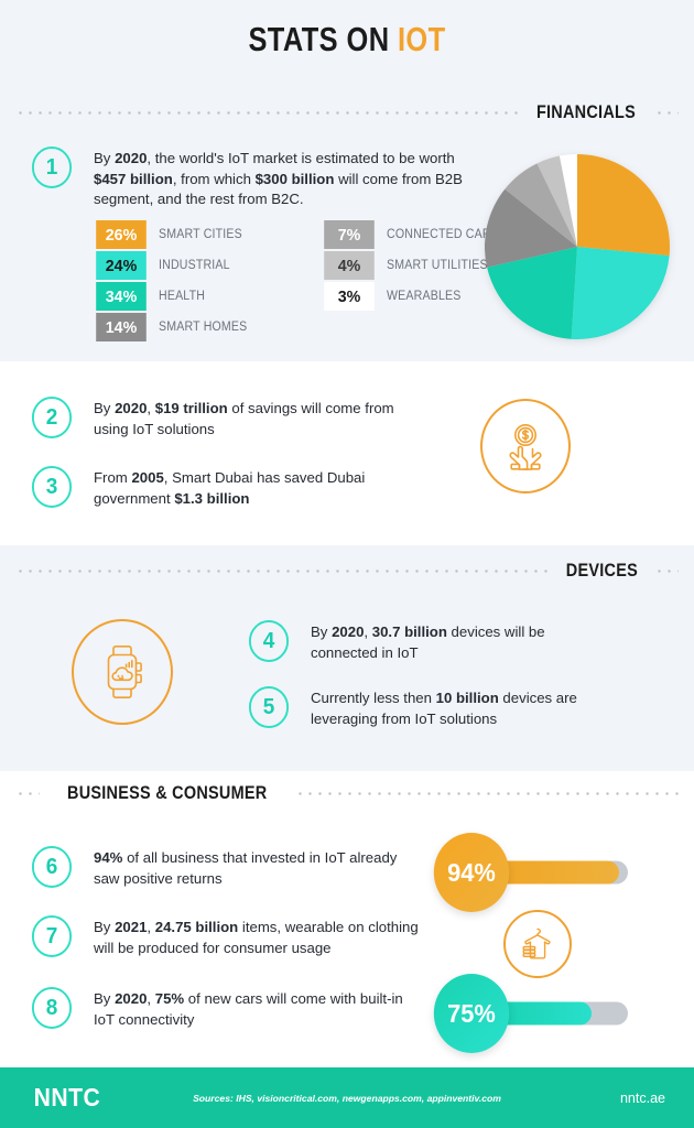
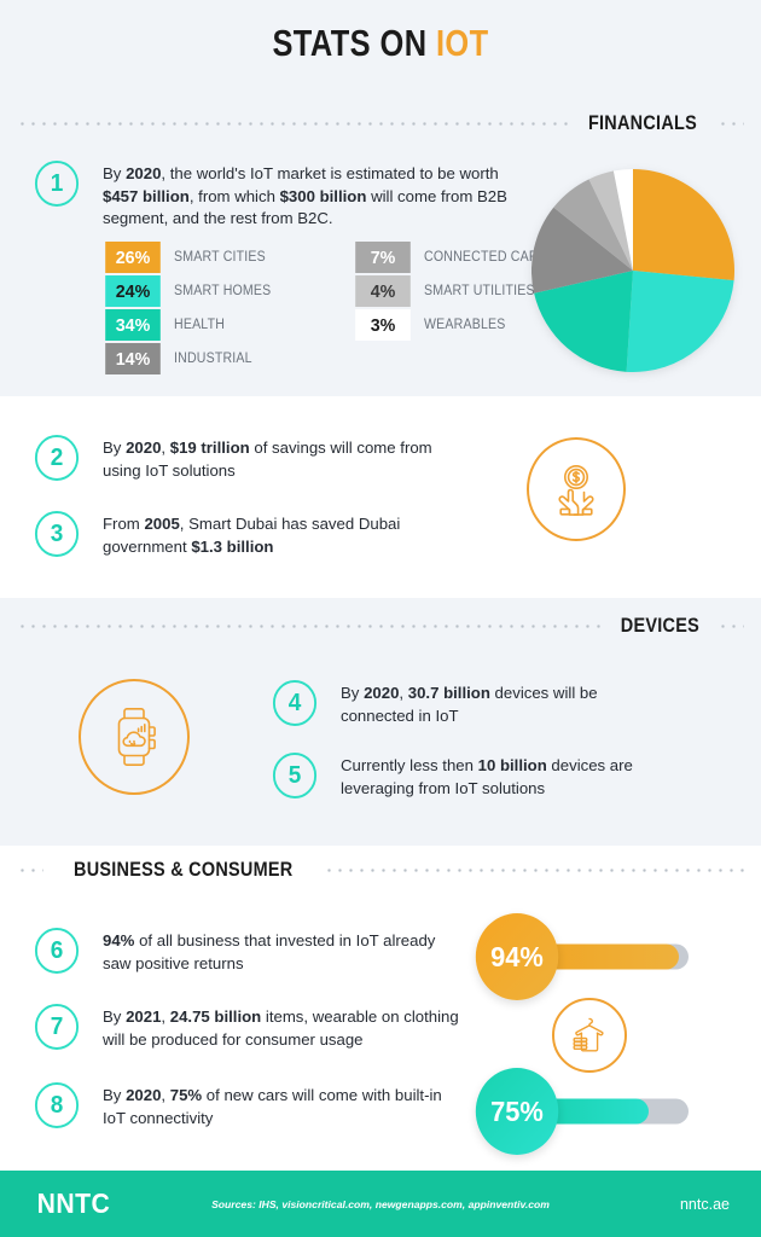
  STATS ON IOT
  FINANCIALS
  1
  By 2020, the world's IoT market is estimated to be worth $457 billion, from which $300 billion will come from B2B segment, and the rest from B2C.
  26%
  SMART CITIES
  24%
- INDUSTRIAL
+ SMART HOMES
  34%
  HEALTH
  14%
- SMART HOMES
+ INDUSTRIAL
  7%
  CONNECTED CA
  4%
  SMART UTILITIES
  3%
  WEARABLES
  2
  By 2020, $19 trillion of savings will come from using IoT solutions
  3
  From 2005, Smart Dubai has saved Dubai government $1.3 billion
  DEVICES
  4
  By 2020, 30.7 billion devices will be connected in IoT
  5
  Currently less then 10 billion devices are leveraging from IoT solutions
  BUSINESS & CONSUMER
  6
  94% of all business that invested in IoT already saw positive returns
  7
  By 2021, 24.75 billion items, wearable on clothing will be produced for consumer usage
  8
  By 2020, 75% of new cars will come with built-in IoT connectivity
  94%
  75%
  NNTC
  Sources: IHS, visioncritical.com, newgenapps.com, appinventiv.com
  nntc.ae
